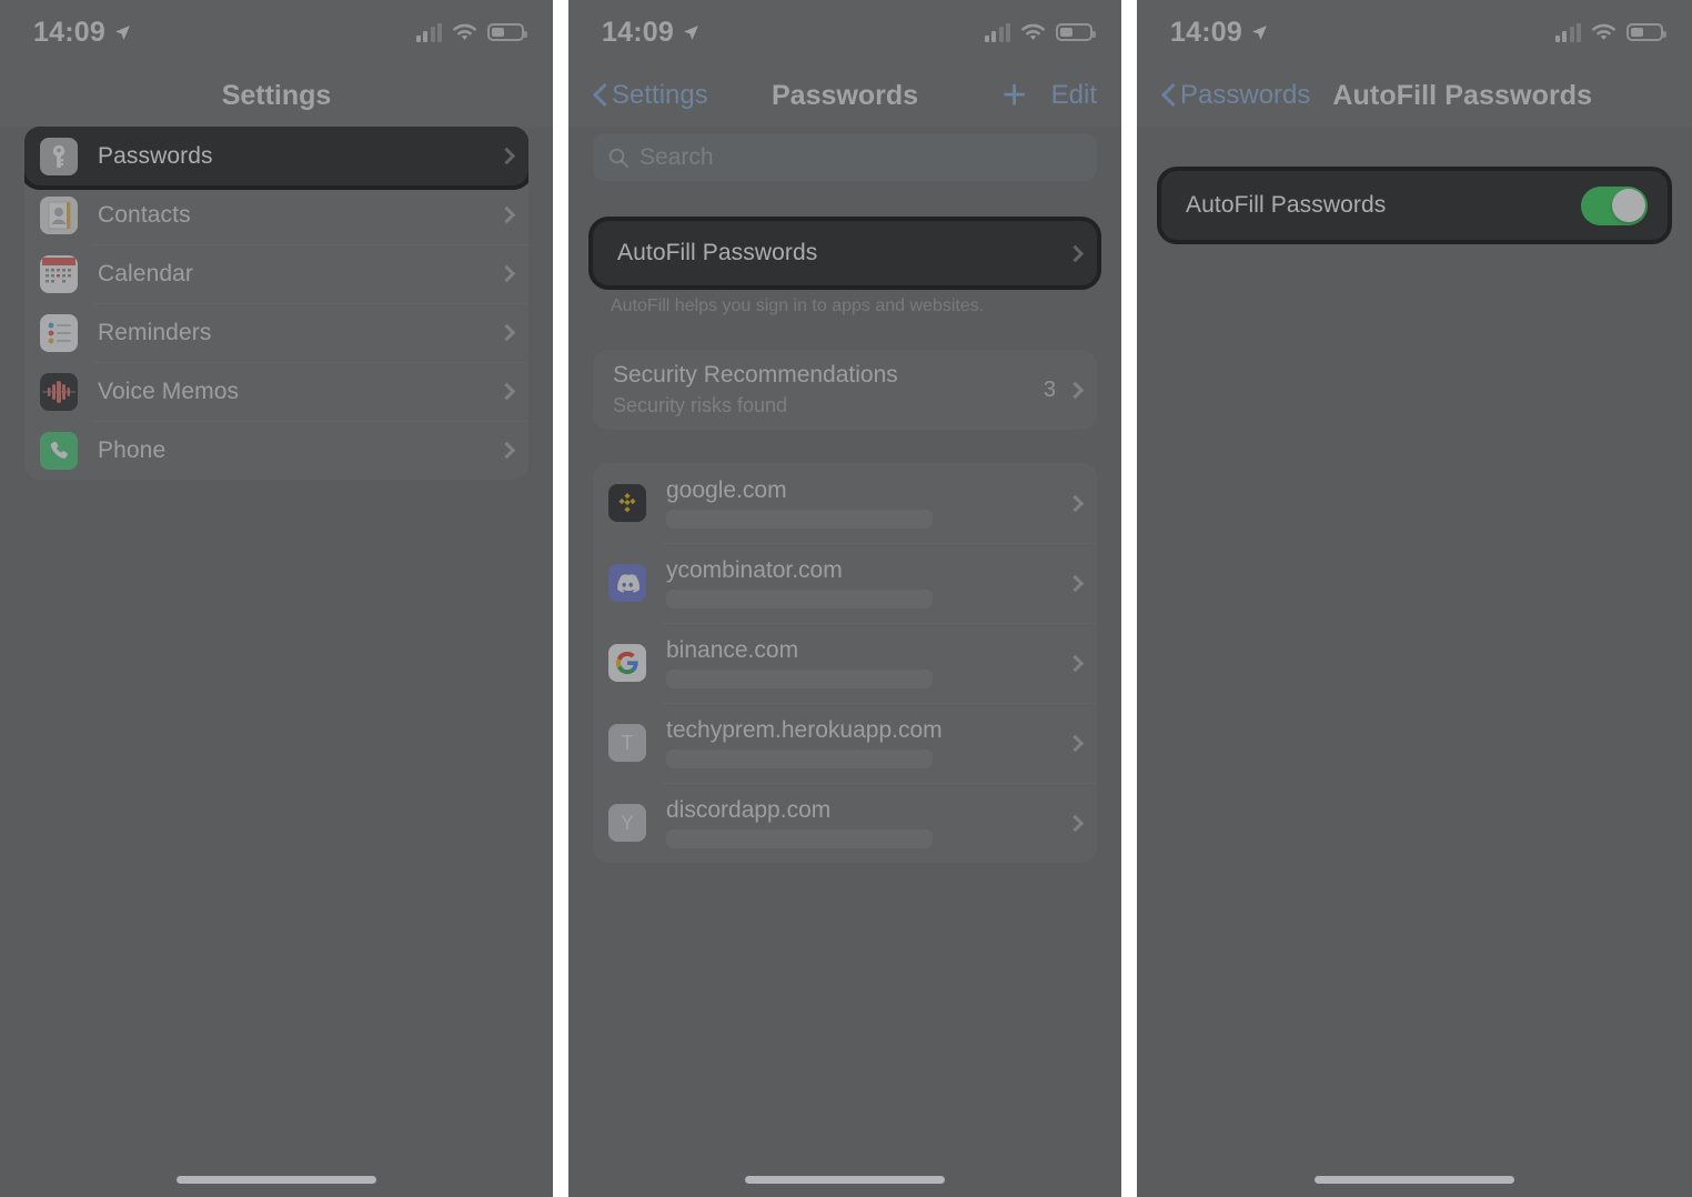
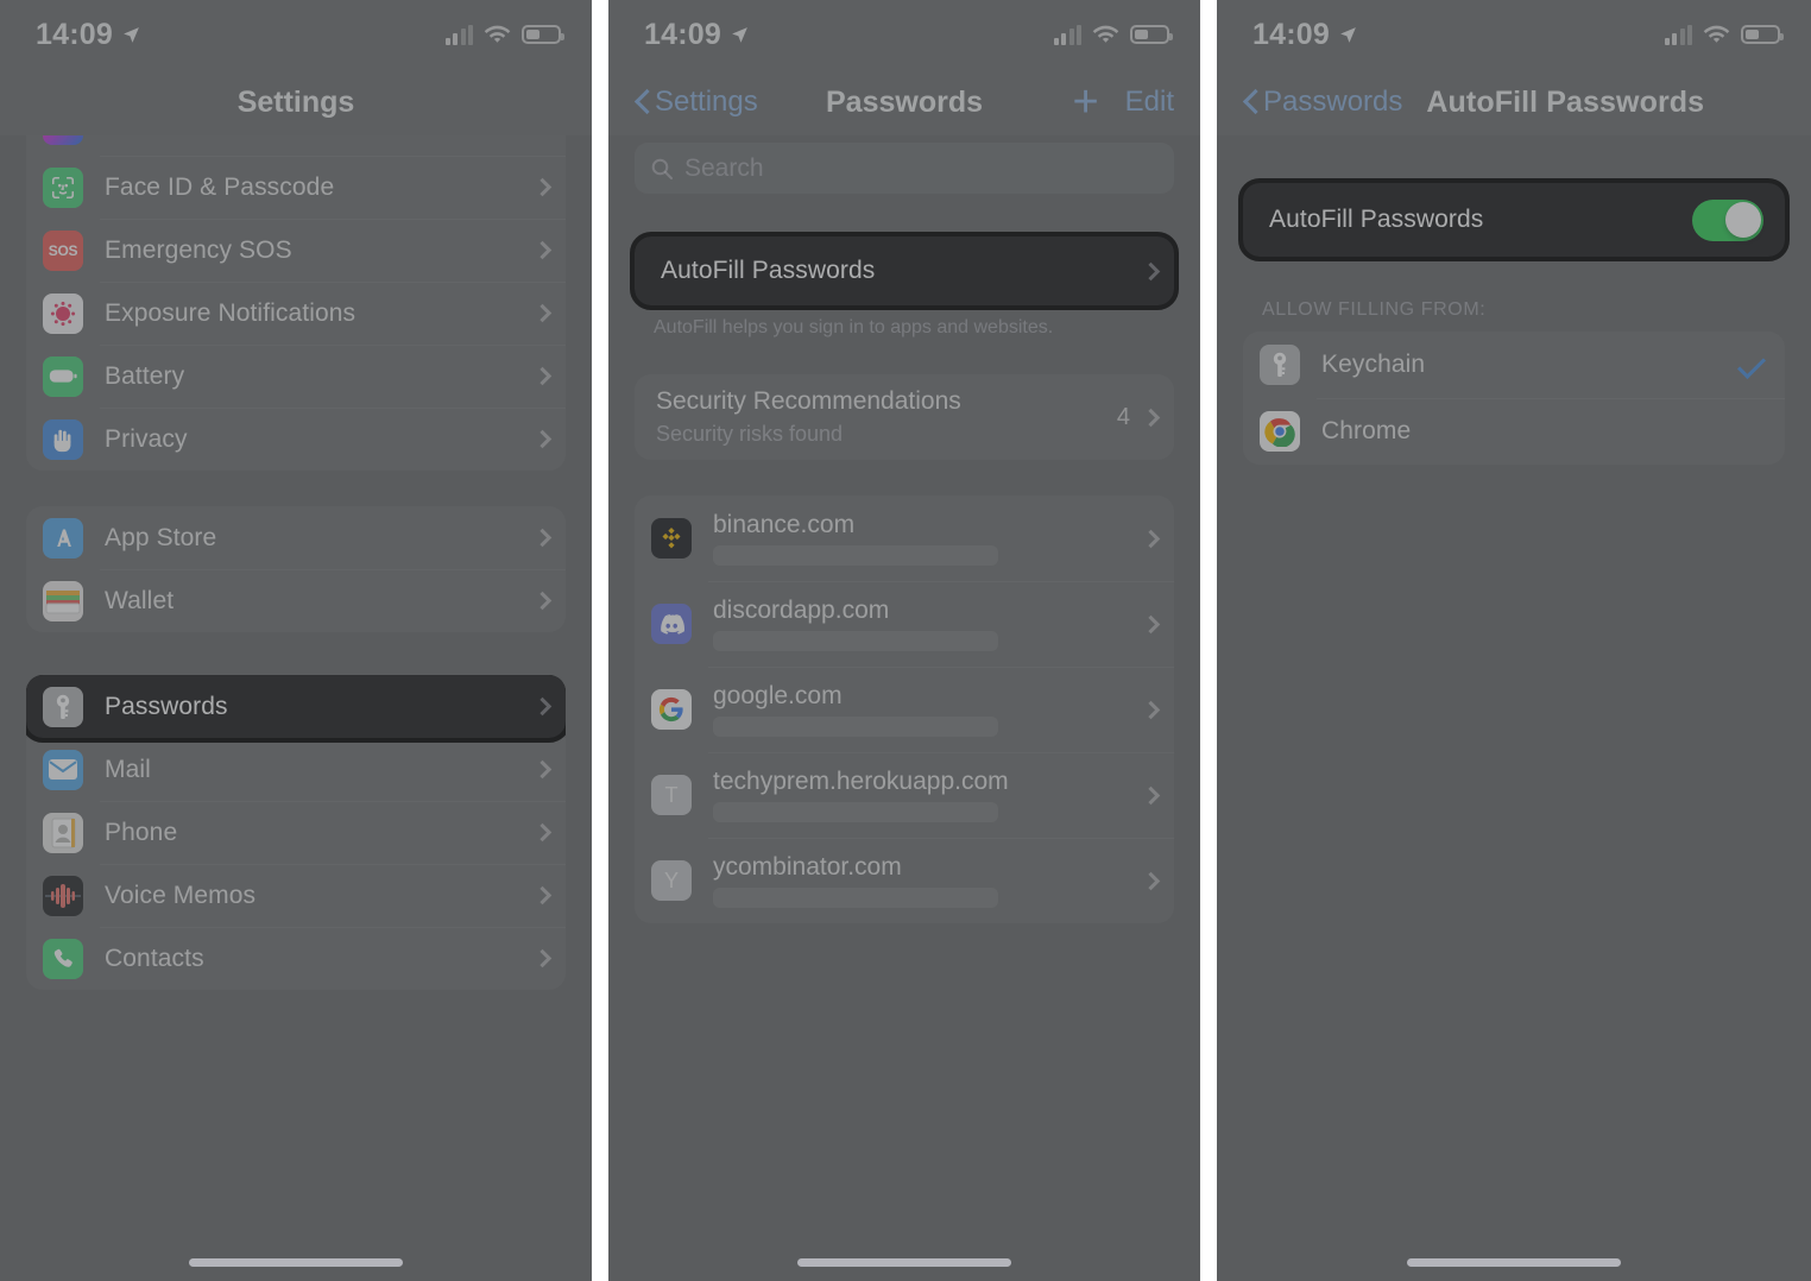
  14:09
  Settings
+ Face ID & Passcode
+ SOS
+ Emergency SOS
+ Exposure Notifications
+ Battery
+ Privacy
+ App Store
+ Wallet
  Passwords
+ Mail
- Contacts
+ Phone
- Calendar
- Reminders
  Voice Memos
- Phone
+ Contacts
  14:09
  Settings
  Passwords
  +
  Edit
  Search
  AutoFill Passwords
  AutoFill helps you sign in to apps and websites.
  Security Recommendations
  Security risks found
- 3
+ 4
- google.com
+ binance.com
- ycombinator.com
+ discordapp.com
- binance.com
+ google.com
  techyprem.herokuapp.com
- discordapp.com
+ ycombinator.com
  14:09
  Passwords
  AutoFill Passwords
  AutoFill Passwords
+ ALLOW FILLING FROM:
+ Keychain
+ Chrome
